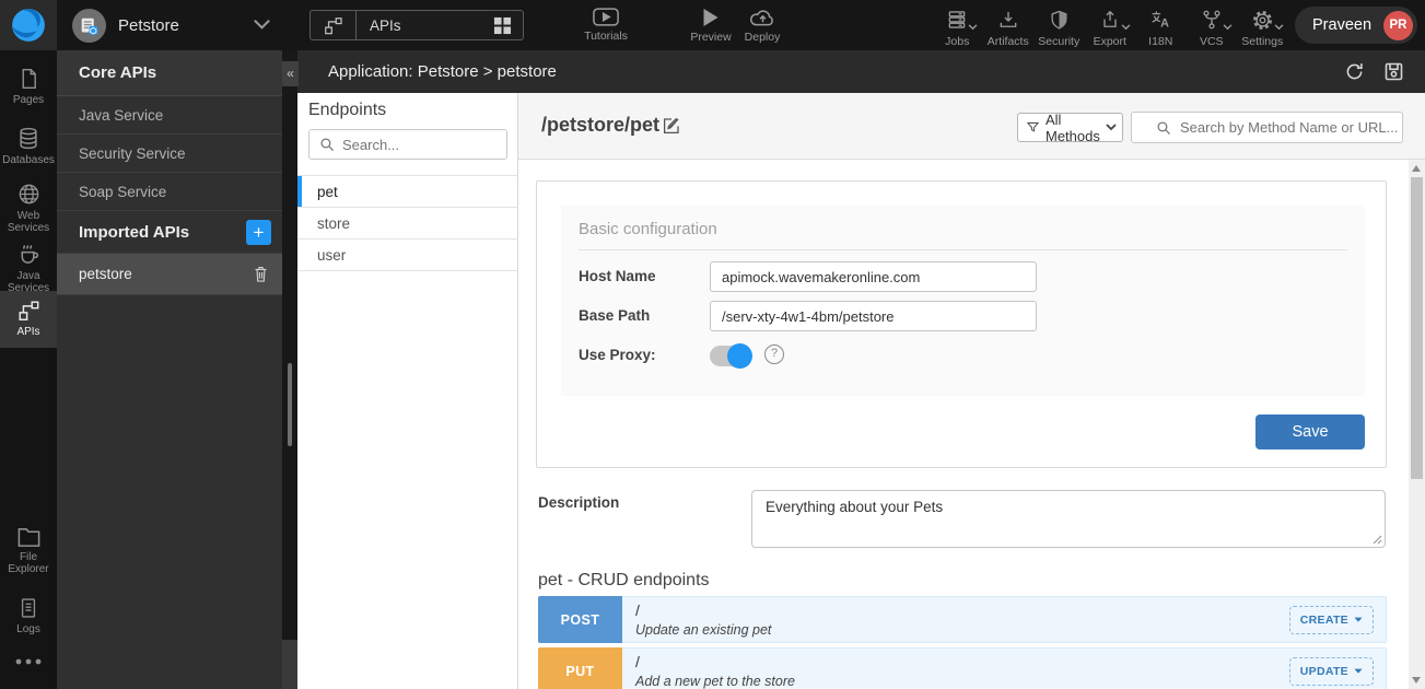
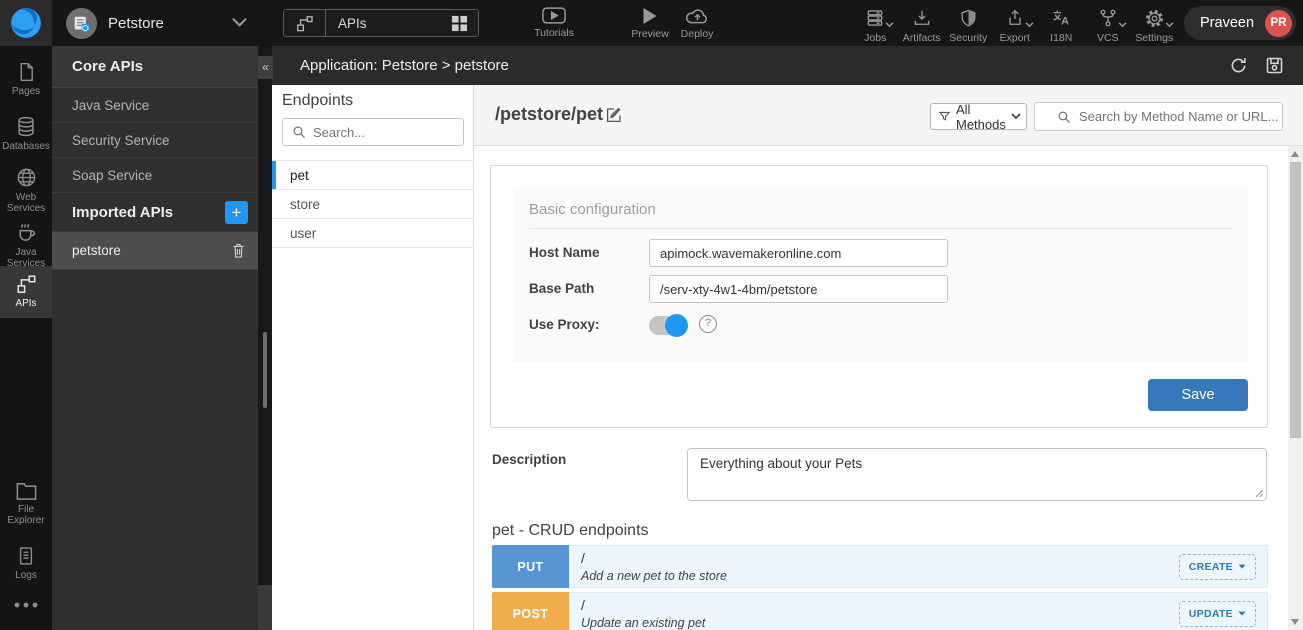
  Petstore
  APIs
  Tutorials
  Preview
  Deploy
  Jobs
  Artifacts
  Security
  Export
  A
  I18N
  VCS
  Settings
  Praveen
  PR
  Pages
  Databases
  Web Services
  Java Services
  APIs
  File Explorer
  Logs
  Core APIs
  Java Service
  Security Service
  Soap Service
  Imported APIs
  +
  petstore
  «
  Application: Petstore > petstore
  Endpoints
  Search...
  pet
  store
  user
  /petstore/pet
  All Methods
  Search by Method Name or URL...
  Basic configuration
  Host Name
  apimock.wavemakeronline.com
  Base Path
  /serv-xty-4w1-4bm/petstore
  Use Proxy:
  ?
  Save
  Description
  Everything about your Pets
  pet - CRUD endpoints
- POST
+ PUT
  /
- Update an existing pet
+ Add a new pet to the store
  CREATE
- PUT
+ POST
  /
- Add a new pet to the store
+ Update an existing pet
  UPDATE
